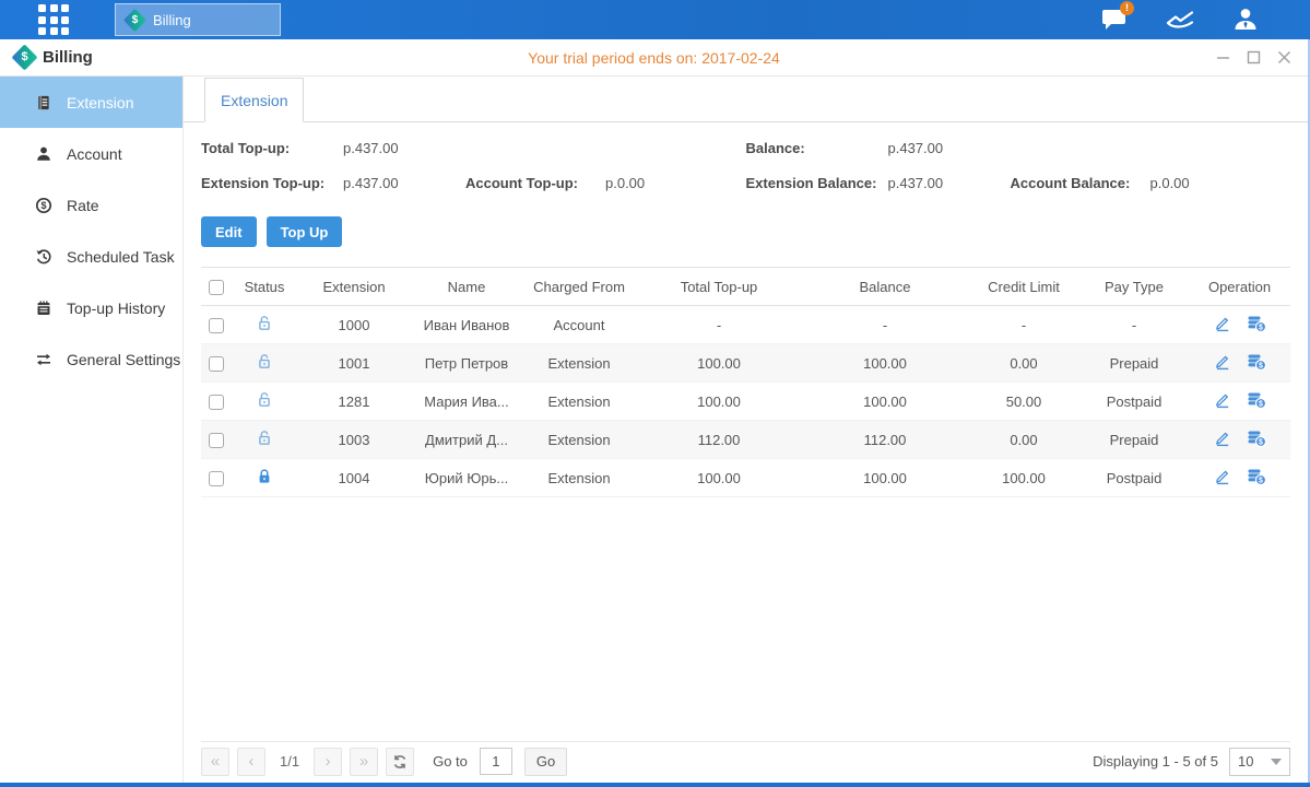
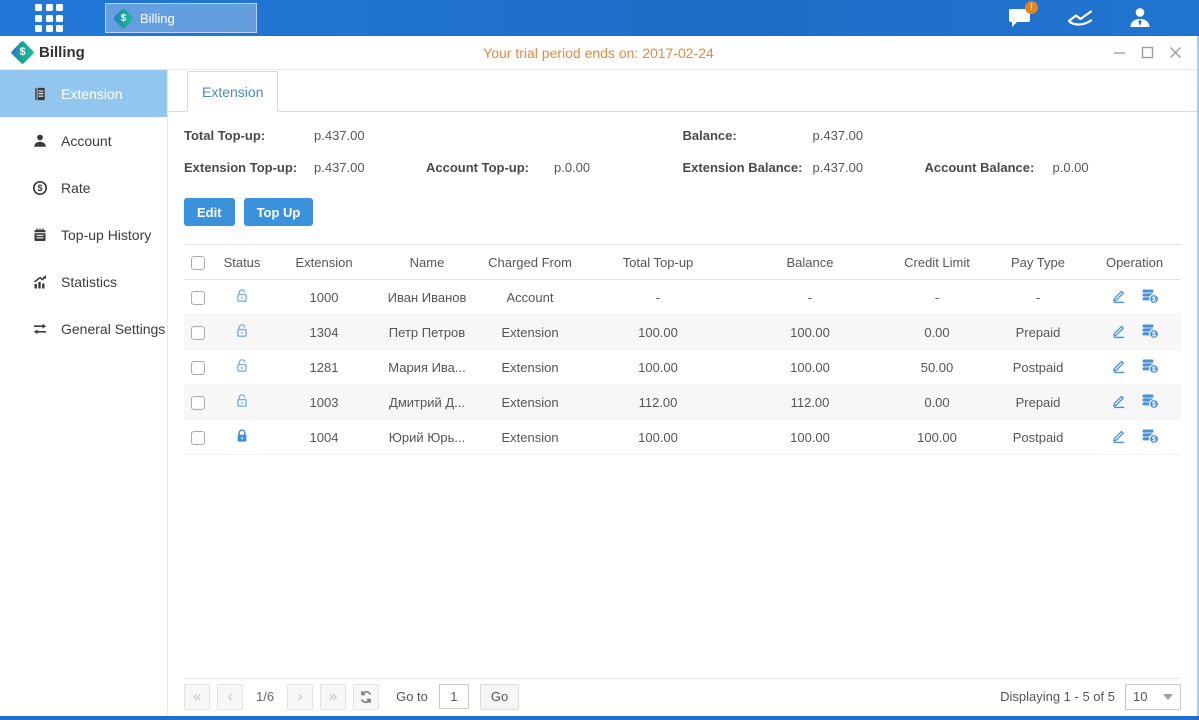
  Billing
  !
  Billing
  Your trial period ends on: 2017-02-24
  Extension
  Account
  $
  Rate
- Scheduled Task
  Top-up History
+ Statistics
  General Settings
  Extension
  Total Top-up:
  p.437.00
  Extension Top-up:
  p.437.00
  Account Top-up:
  p.0.00
  Balance:
  p.437.00
  Extension Balance:
  p.437.00
  Account Balance:
  p.0.00
  Edit
  Top Up
  	Status	Extension	Name	Charged From	Total Top-up	Balance	Credit Limit	Pay Type	Operation
  		1000	Иван Иванов	Account	-	-	-	-
- 		1001	Петр Петров	Extension	100.00	100.00	0.00	Prepaid
+ 		1304	Петр Петров	Extension	100.00	100.00	0.00	Prepaid
  		1281	Мария Ива...	Extension	100.00	100.00	50.00	Postpaid
  		1003	Дмитрий Д...	Extension	112.00	112.00	0.00	Prepaid
  		1004	Юрий Юрь...	Extension	100.00	100.00	100.00	Postpaid
  «
  ‹
- 1/1
+ 1/6
  ›
  »
  Go to
  1
  Go
  Displaying 1 - 5 of 5
  10
